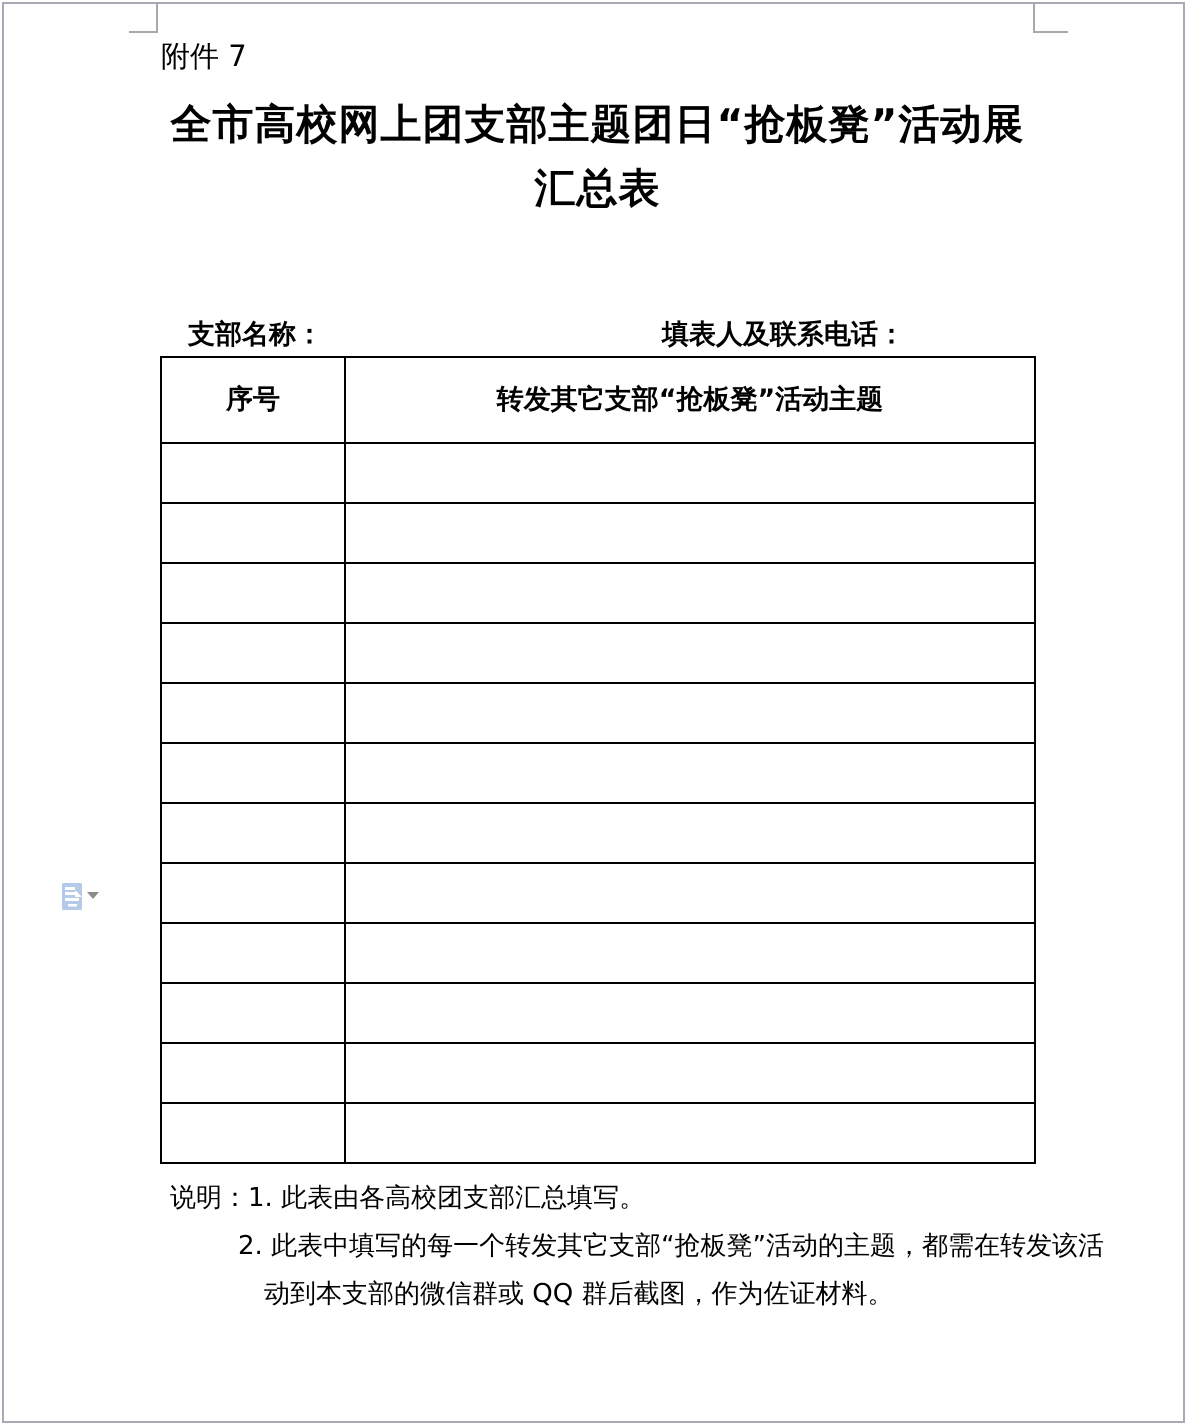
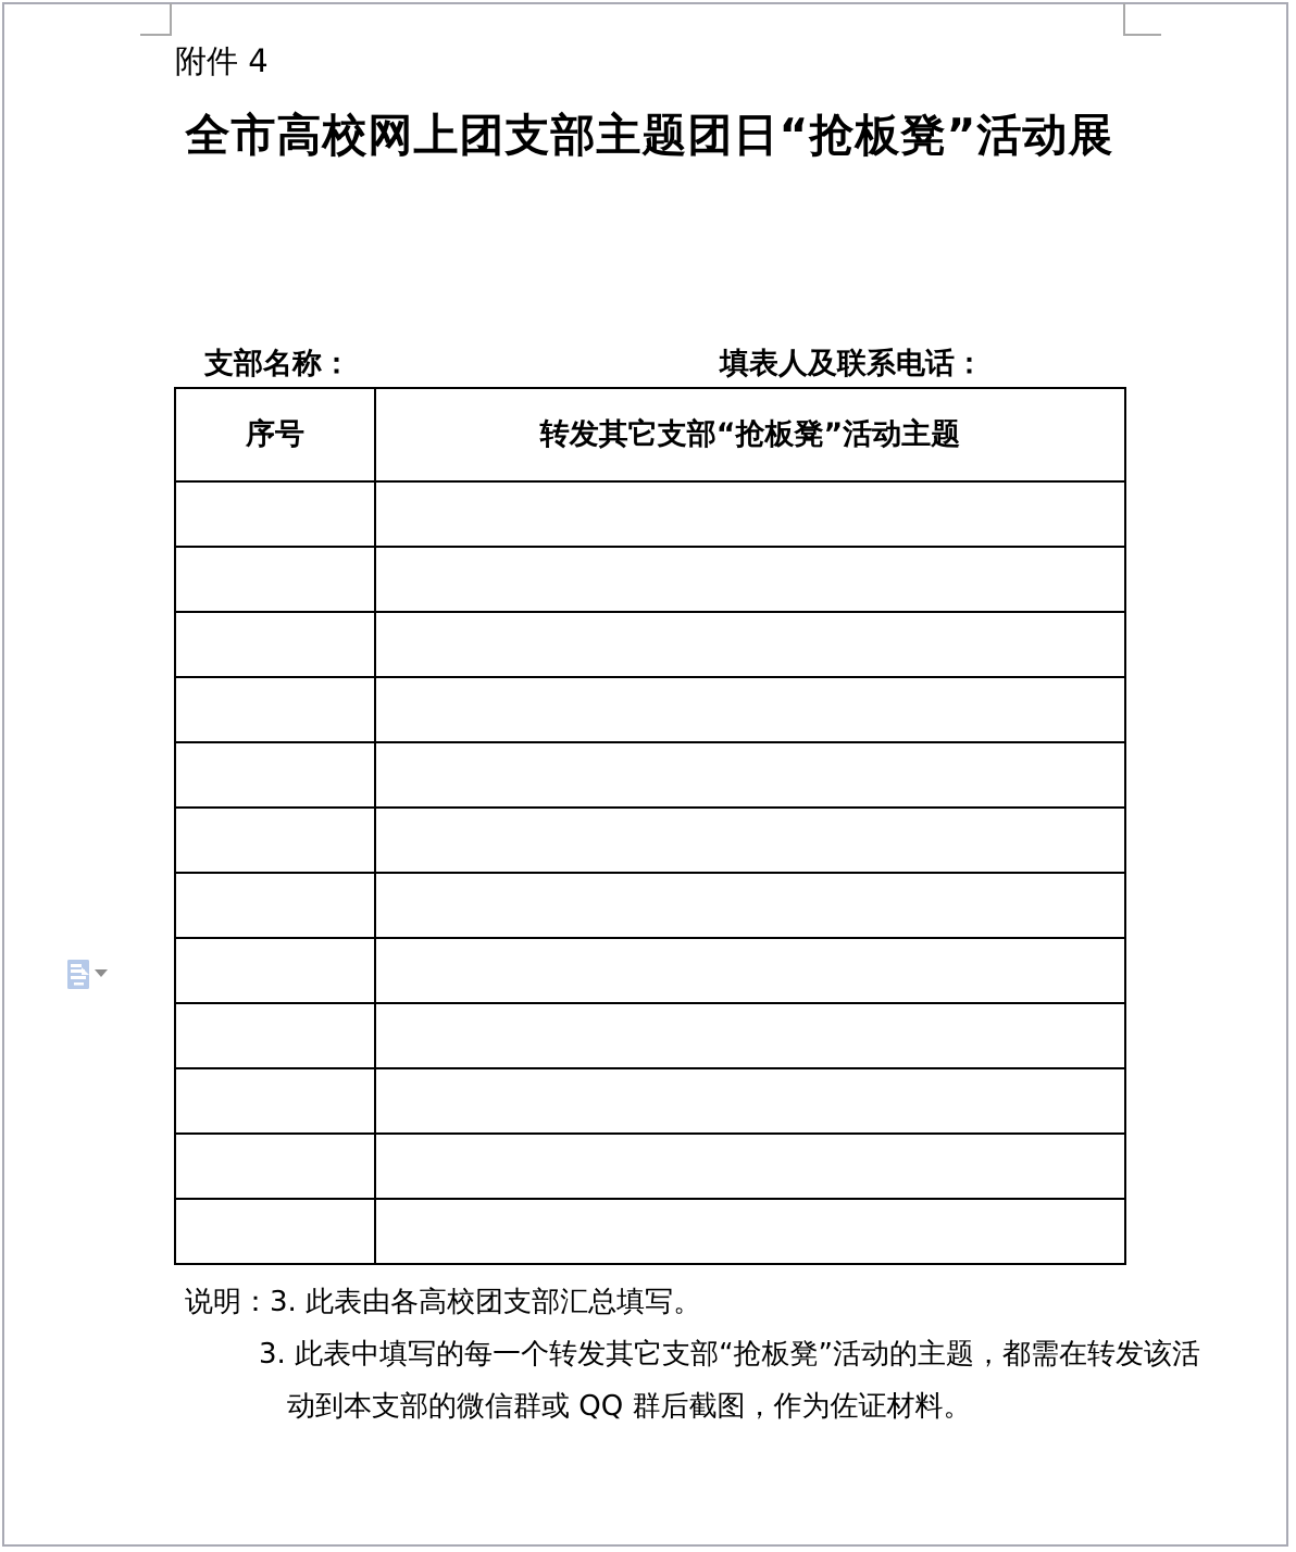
- 附件 7
+ 附件 4
  全市高校网上团支部主题团日“抢板凳”活动展
- 汇总表
  支部名称：
  填表人及联系电话：
  序号	转发其它支部“抢板凳”活动主题
- 说明：1. 此表由各高校团支部汇总填写。
+ 说明：3. 此表由各高校团支部汇总填写。
- 2. 此表中填写的每一个转发其它支部“抢板凳”活动的主题，都需在转发该活
+ 3. 此表中填写的每一个转发其它支部“抢板凳”活动的主题，都需在转发该活
  动到本支部的微信群或 QQ 群后截图，作为佐证材料。
